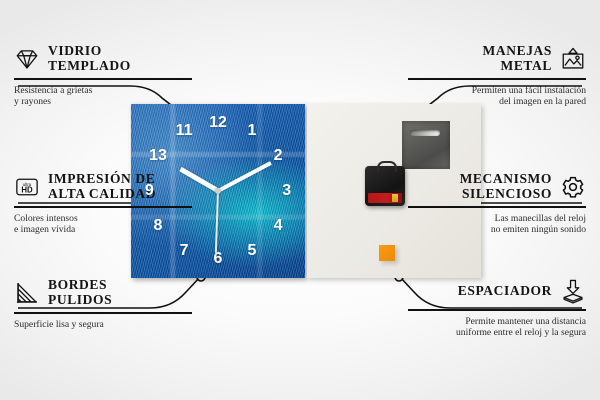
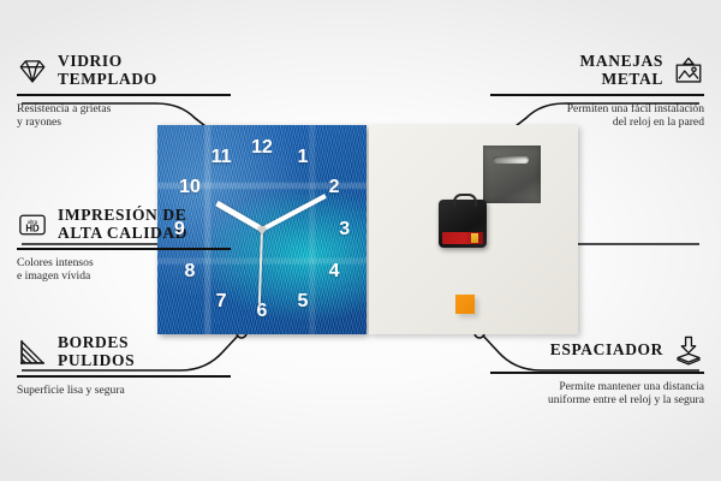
  12
  1
  2
  3
  4
  5
  6
  7
  8
  9
- 13
+ 10
  11
  VIDRIO
  TEMPLADO
  Resistencia a grietas
  y rayones
  HD
  IMPRESIÓN DE
  ALTA CALIDAD
  Colores intensos
  e imagen vívida
  BORDES
  PULIDOS
  Superficie lisa y segura
  MANEJAS
  METAL
  Permiten una fácil instalación
- del imagen en la pared
+ del reloj en la pared
- MECANISMO
- SILENCIOSO
- Las manecillas del reloj
- no emiten ningún sonido
  ESPACIADOR
  Permite mantener una distancia
  uniforme entre el reloj y la segura
